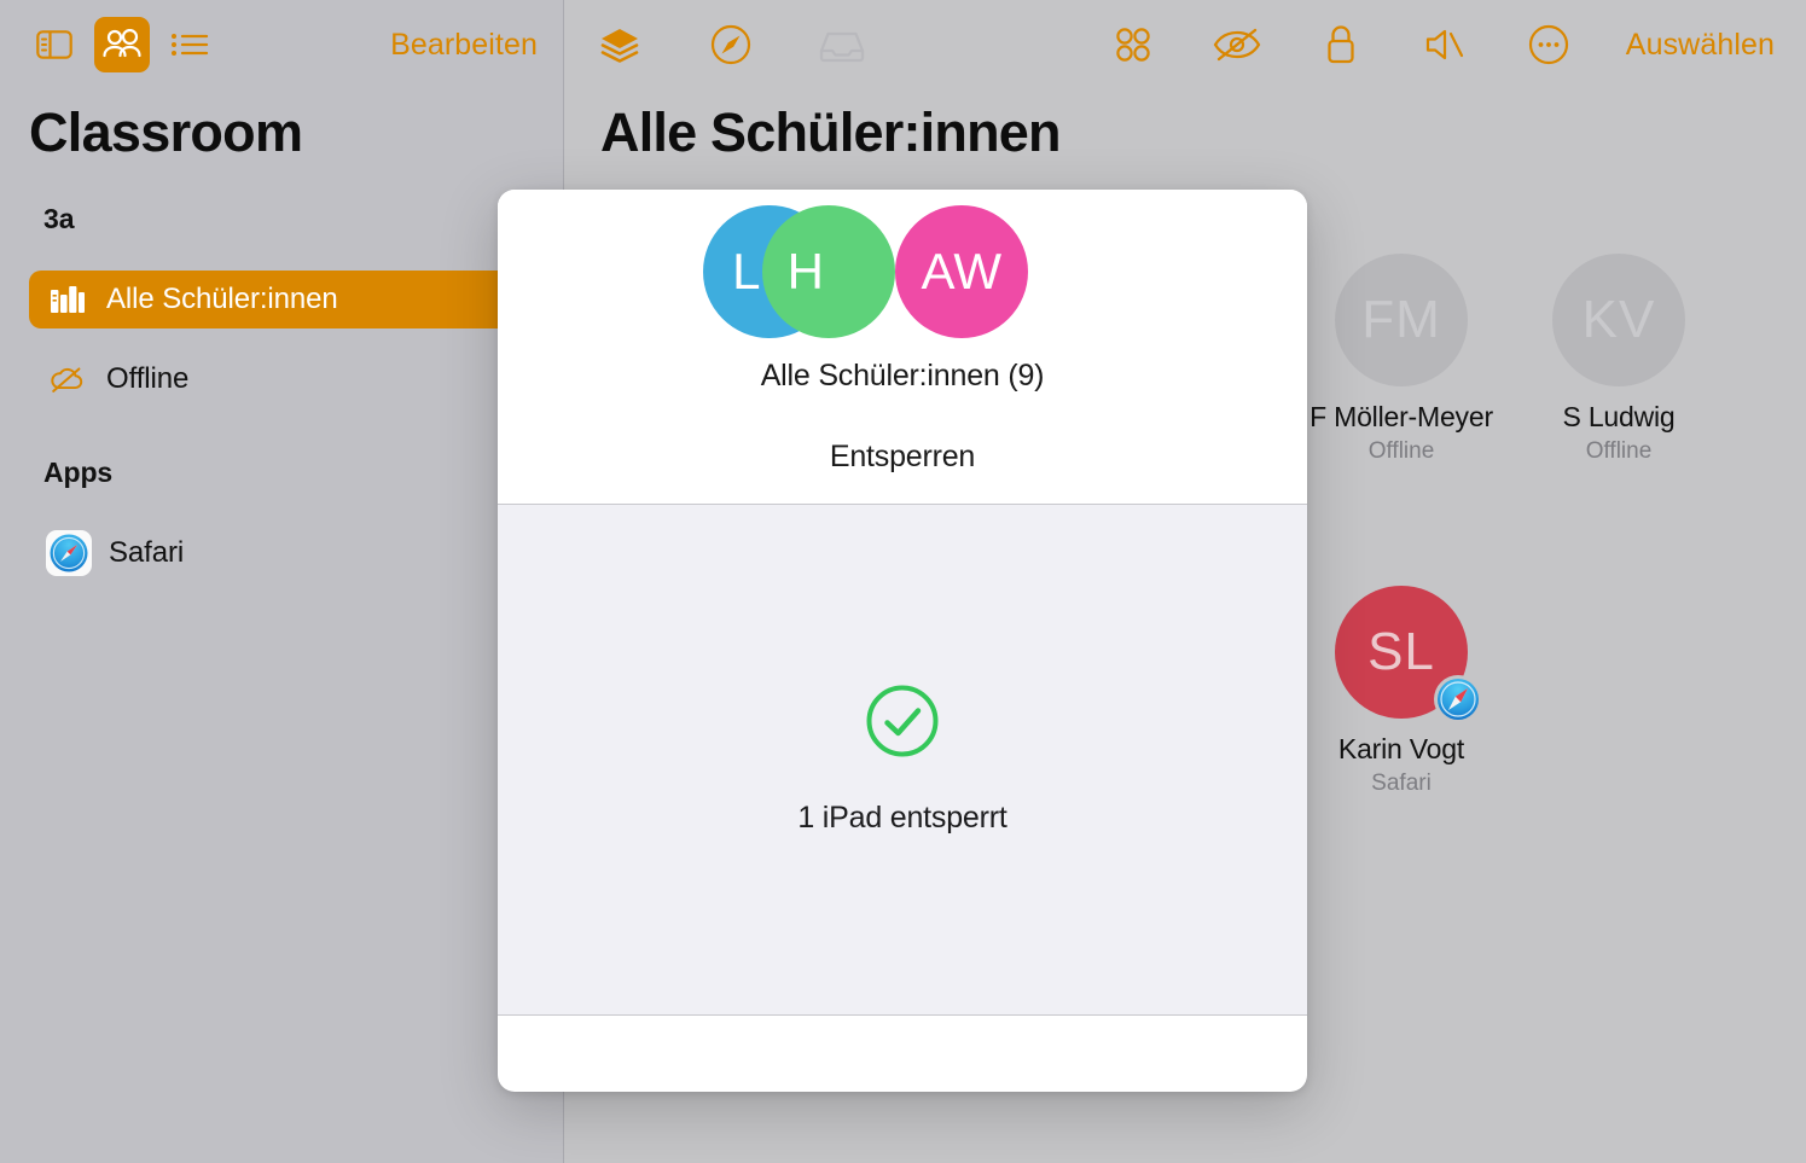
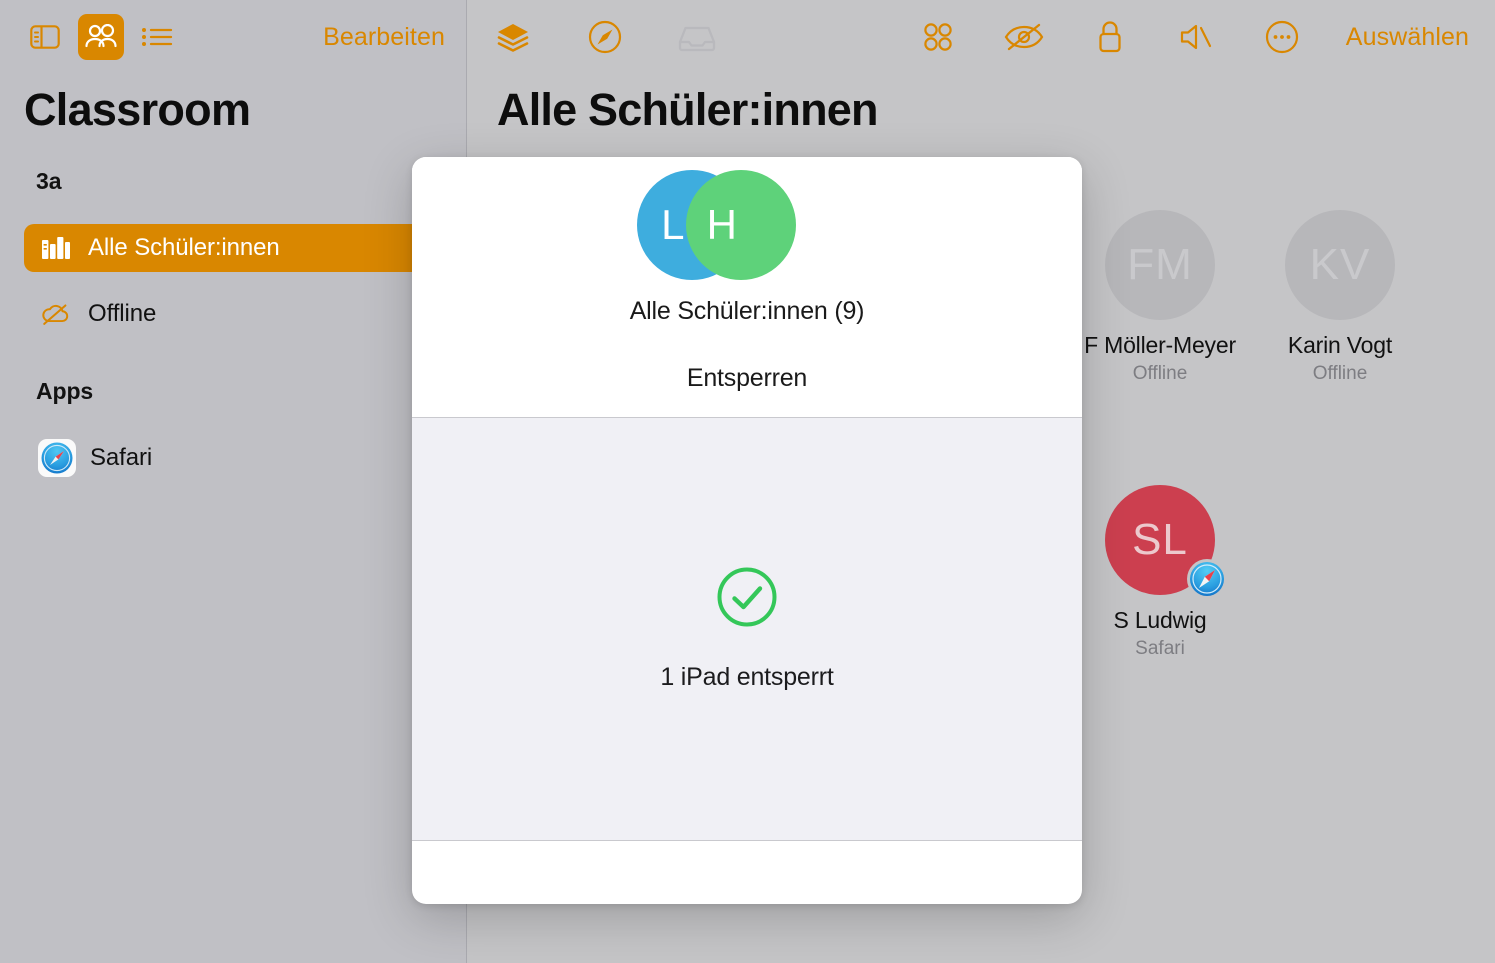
  Bearbeiten
  Classroom
  3a
  Alle Schüler:innen
  Offline
  Apps
  Safari
  Auswählen
  Alle Schüler:innen
  F Möller-Meyer
  Offline
- S Ludwig
+ Karin Vogt
  Offline
  SL
- Karin Vogt
+ S Ludwig
  Safari
- AW
  H
  L
  Alle Schüler:innen (9)
  Entsperren
  1 iPad entsperrt
